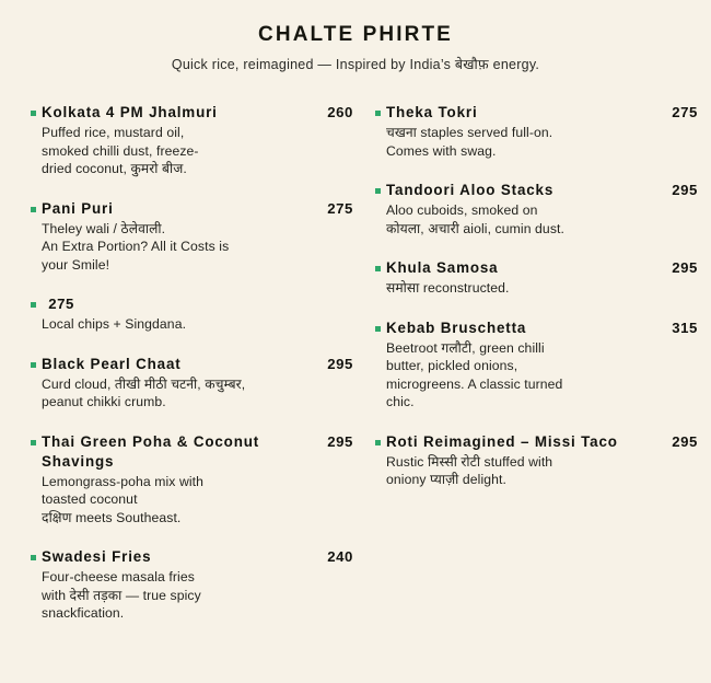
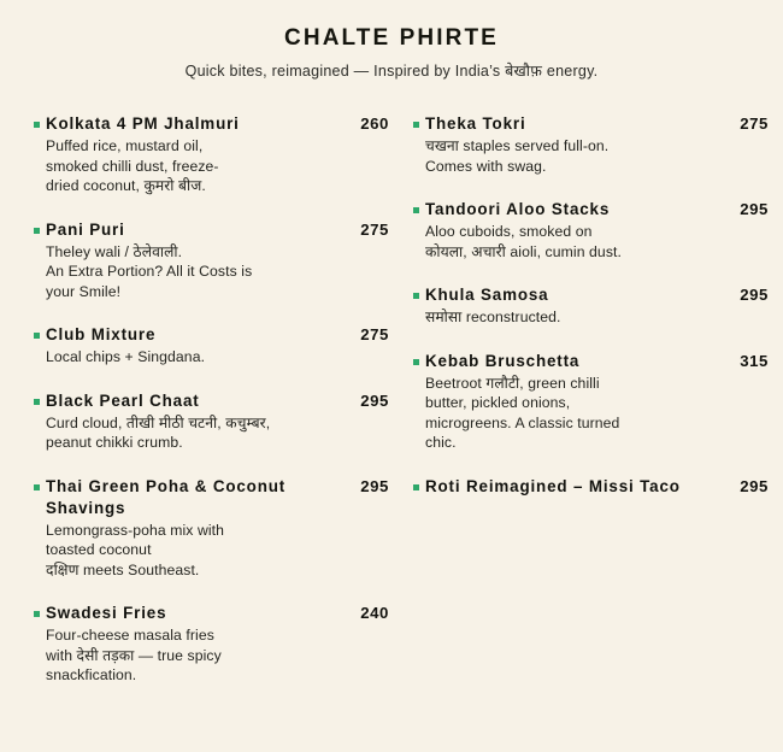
  CHALTE PHIRTE
- Quick rice, reimagined — Inspired by India’s बेखौफ़ energy.
+ Quick bites, reimagined — Inspired by India’s बेखौफ़ energy.
  Kolkata 4 PM Jhalmuri
  260
  Puffed rice, mustard oil,
  smoked chilli dust, freeze-
  dried coconut, कुमरो बीज.
  Pani Puri
  275
  Theley wali / ठेलेवाली.
  An Extra Portion? All it Costs is
  your Smile!
+ Club Mixture
  275
  Local chips + Singdana.
  Black Pearl Chaat
  295
  Curd cloud, तीखी मीठी चटनी, कचुम्बर,
  peanut chikki crumb.
  Thai Green Poha & Coconut Shavings
  295
  Lemongrass-poha mix with
  toasted coconut
  दक्षिण meets Southeast.
  Swadesi Fries
  240
  Four-cheese masala fries
  with देसी तड़का — true spicy
  snackfication.
  Theka Tokri
  275
  चखना staples served full-on.
  Comes with swag.
  Tandoori Aloo Stacks
  295
  Aloo cuboids, smoked on
  कोयला, अचारी aioli, cumin dust.
  Khula Samosa
  295
  समोसा reconstructed.
  Kebab Bruschetta
  315
  Beetroot गलौटी, green chilli
  butter, pickled onions,
  microgreens. A classic turned
  chic.
  Roti Reimagined – Missi Taco
  295
- Rustic मिस्सी रोटी stuffed with
- oniony प्याज़ी delight.
